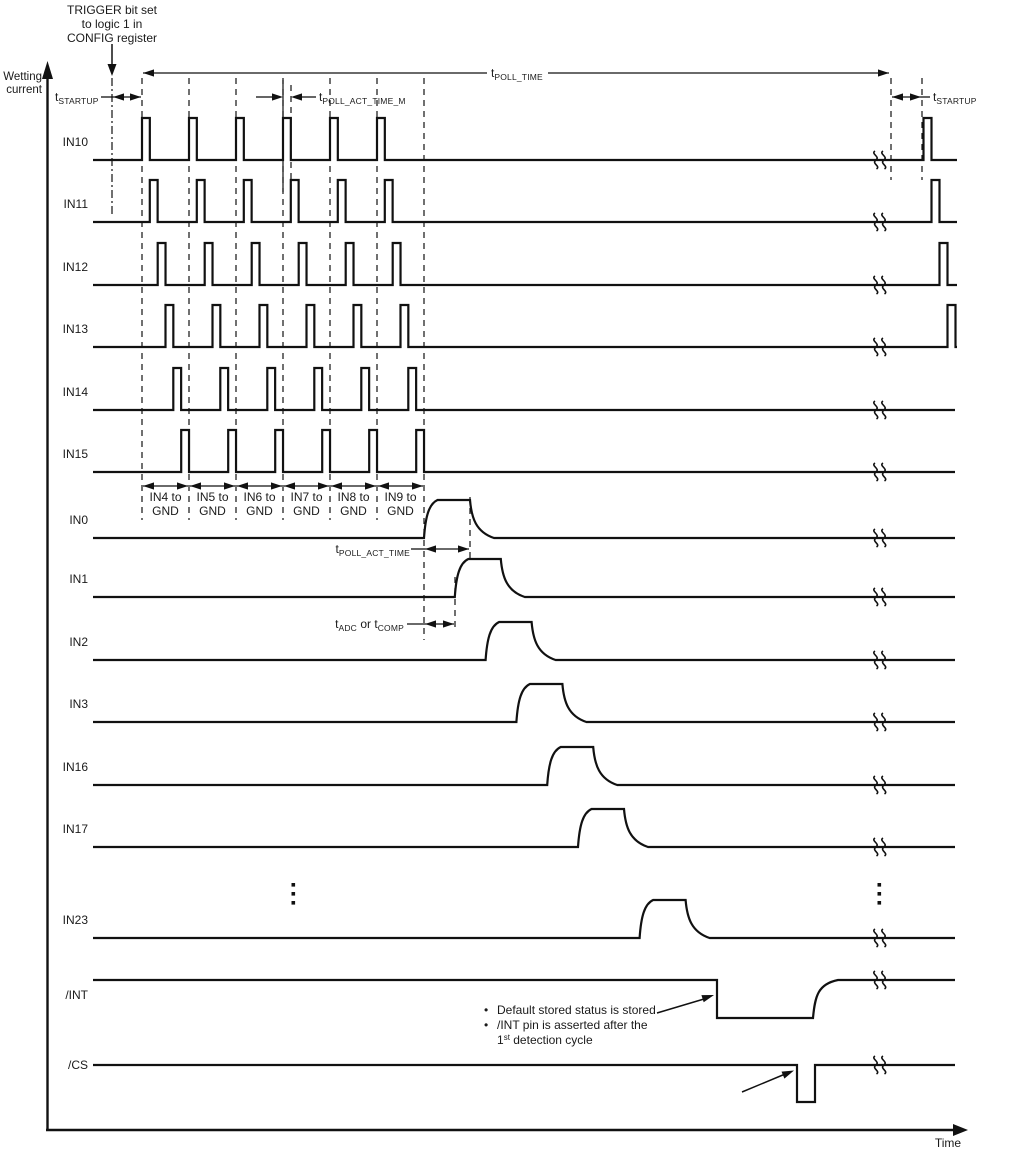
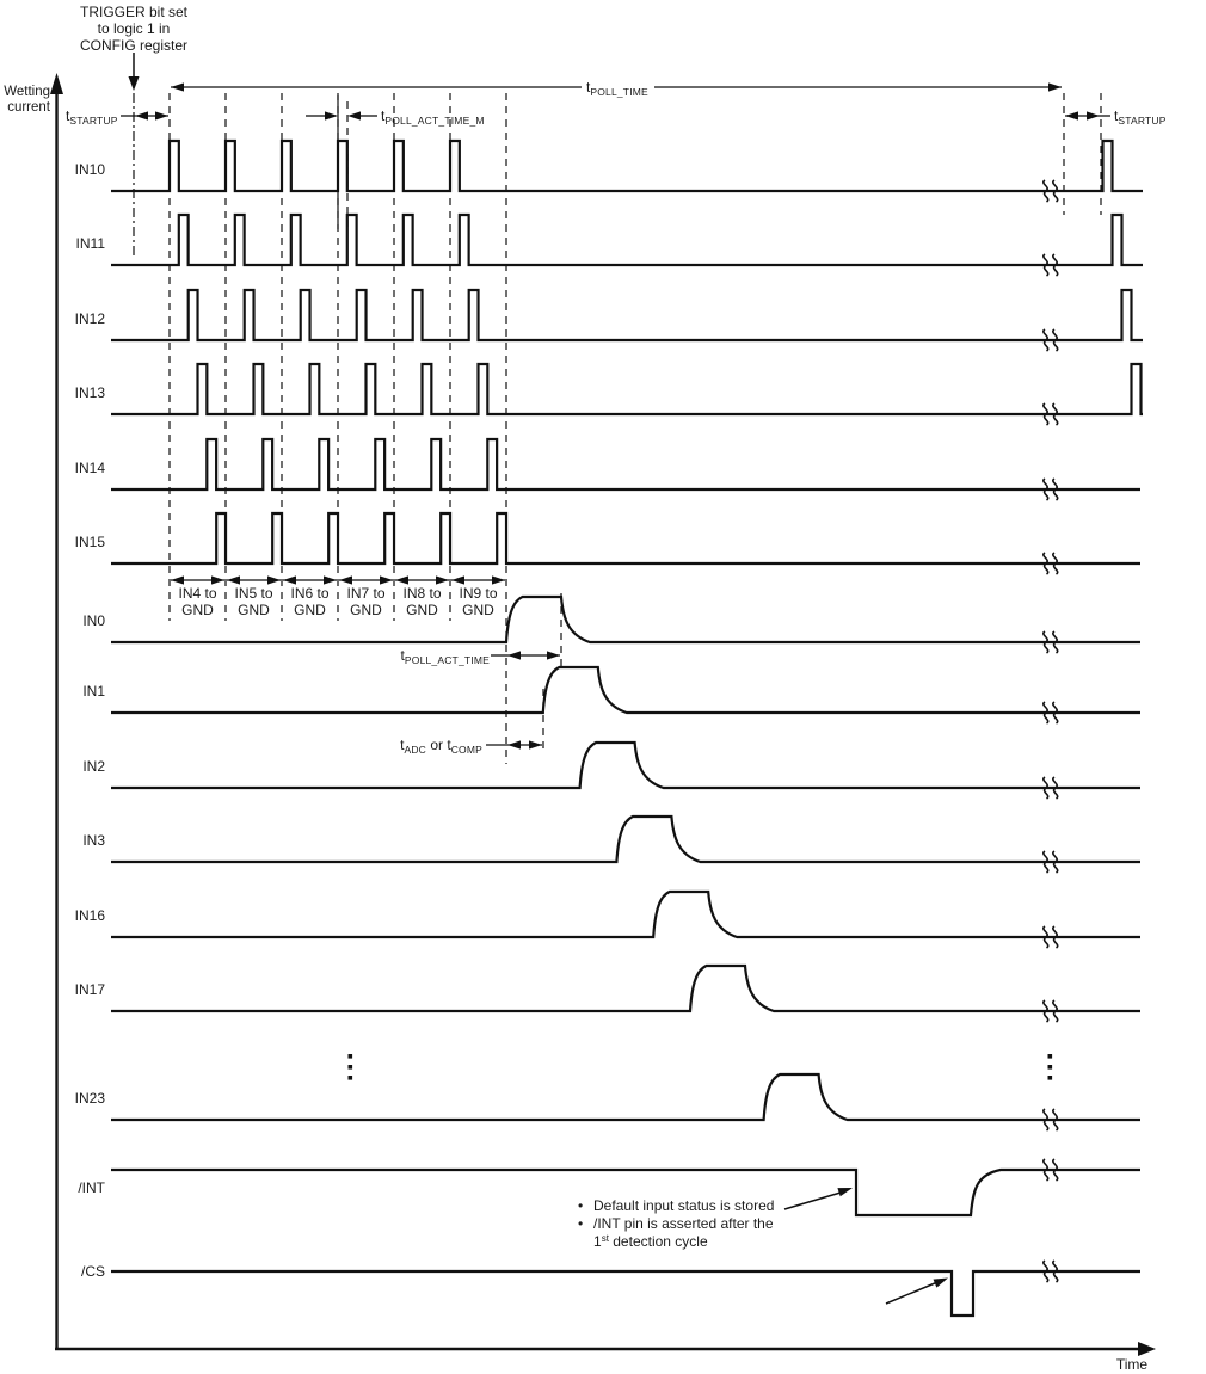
  Wetting
  current
  Time
  TRIGGER bit set
  to logic 1 in
  CONFIG register
  tSTARTUP
  tPOLL_TIME
  tPOLL_ACT_TIME_M
  tPOLL_ACT_TIME
  tADC or tCOMP
  tSTARTUP
- • Default stored status is stored
+ • Default input status is stored
  • /INT pin is asserted after the
  1st detection cycle
  IN10
  IN11
  IN12
  IN13
  IN14
  IN15
  IN0
  IN1
  IN2
  IN3
  IN16
  IN17
  IN23
  /INT
  /CS
  IN4 to
  GND
  IN5 to
  GND
  IN6 to
  GND
  IN7 to
  GND
  IN8 to
  GND
  IN9 to
  GND
